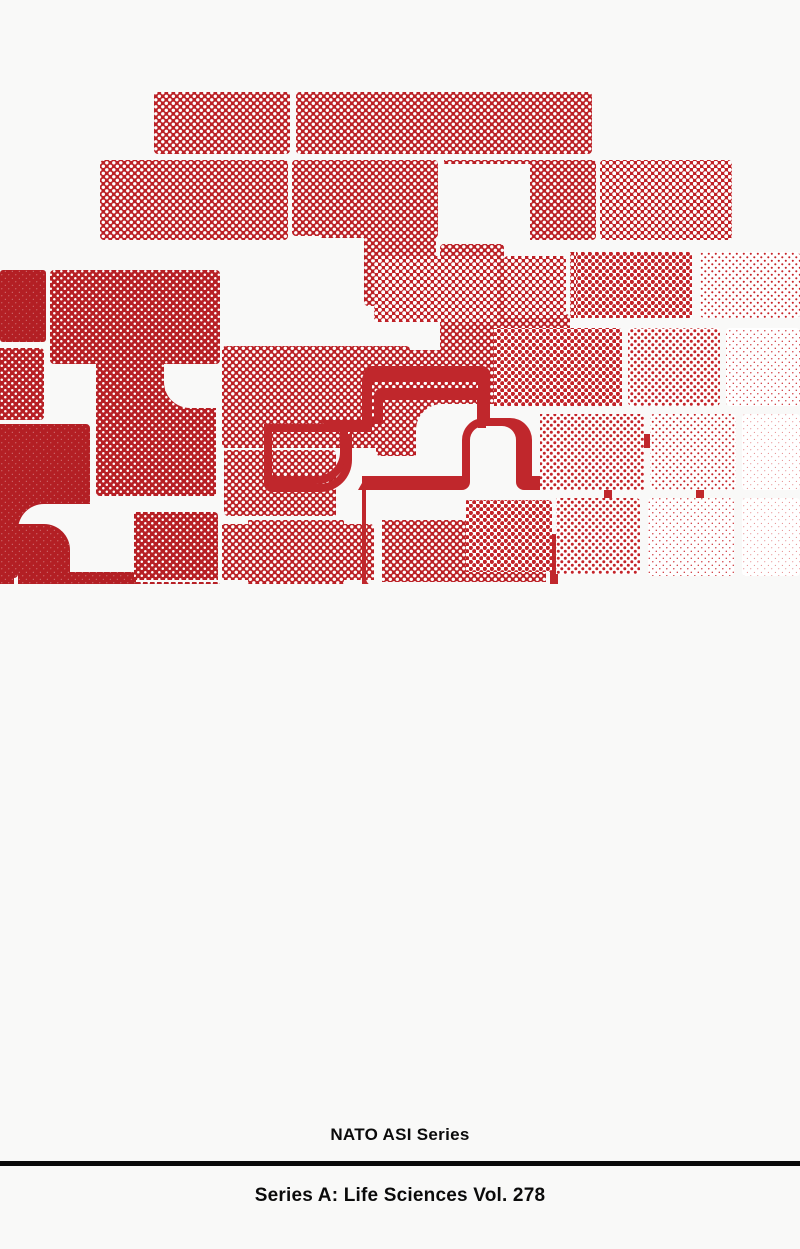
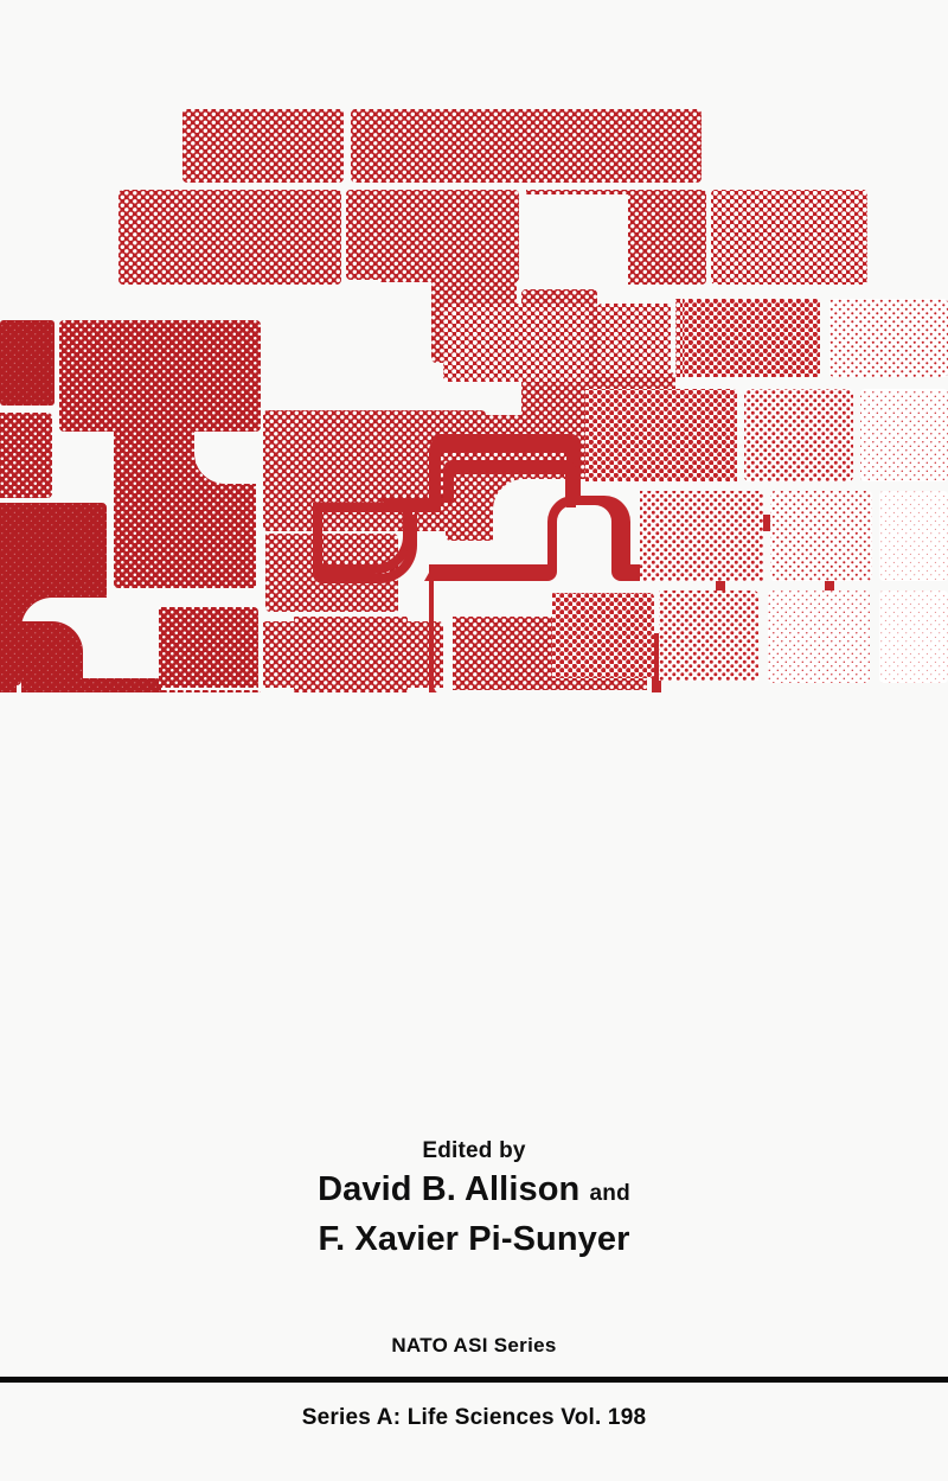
+ Edited by
+ David B. Allison and
+ F. Xavier Pi-Sunyer
  NATO ASI Series
- Series A: Life Sciences Vol. 278
+ Series A: Life Sciences Vol. 198
